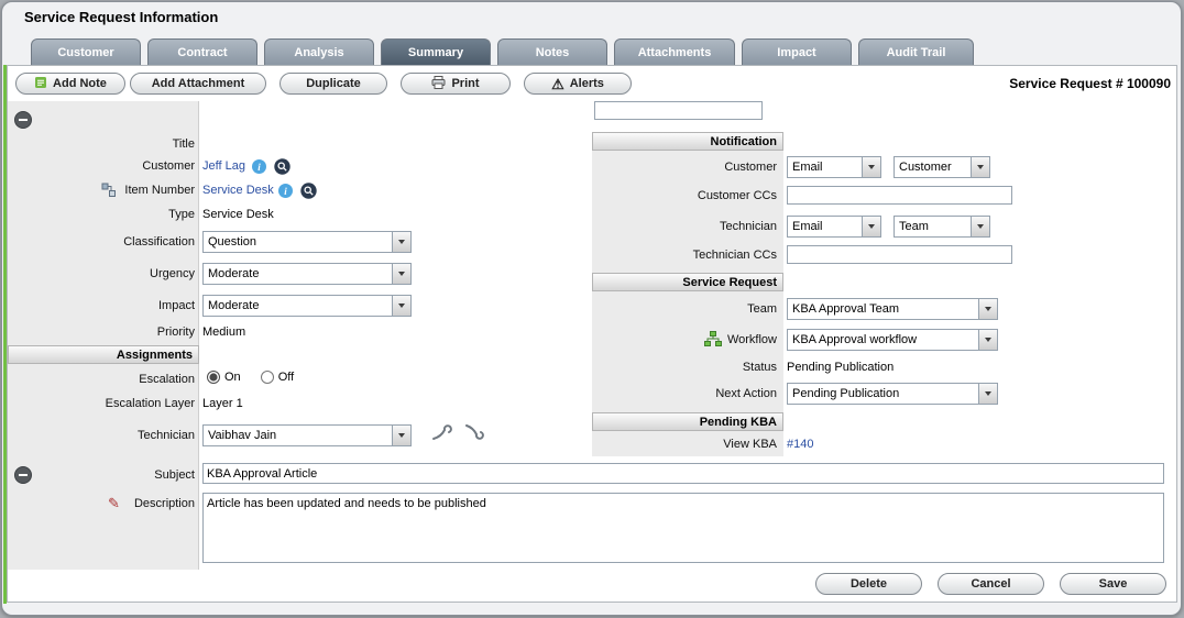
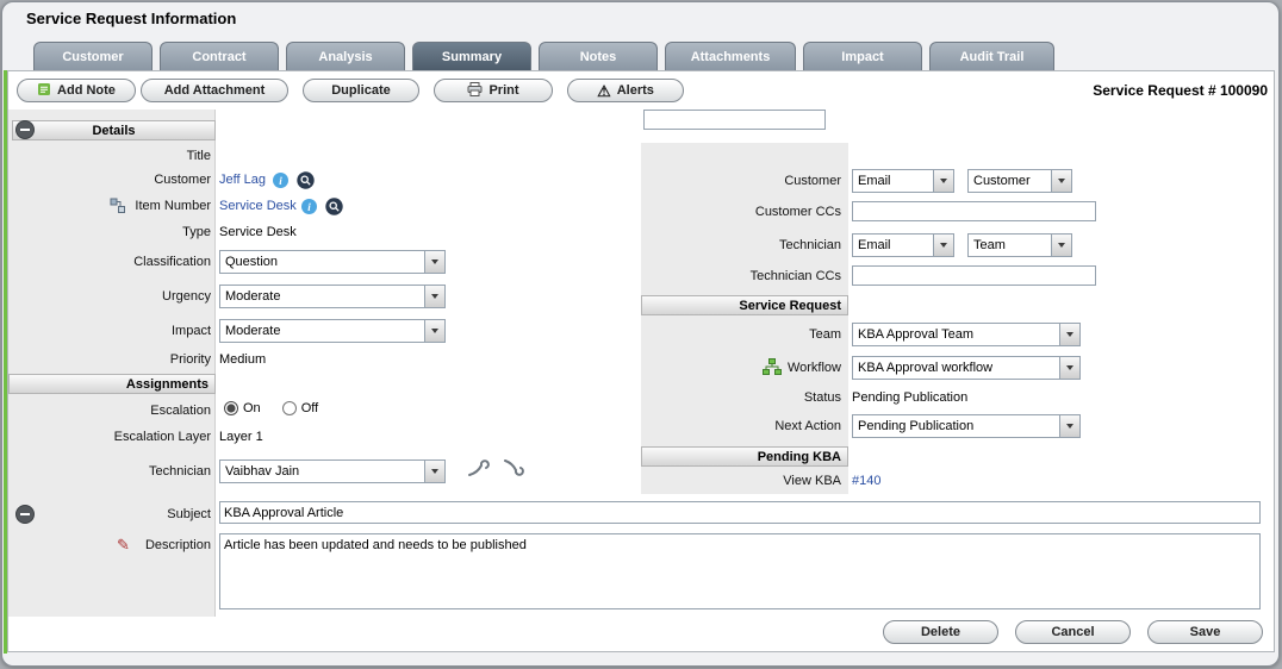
  Service Request Information
  Customer
  Contract
  Analysis
  Summary
  Notes
  Attachments
  Impact
  Audit Trail
  Add Note
  Add Attachment
  Duplicate
  Print
  ⚠
  Alerts
  Service Request # 100090
+ Details
  Title
  Customer
  Jeff Lag
  i
  Item Number
  Service Desk
  i
  Type
  Service Desk
  Classification
  Question
  Urgency
  Moderate
  Impact
  Moderate
  Priority
  Medium
  Assignments
  Escalation
  On
  Off
  Escalation Layer
  Layer 1
  Technician
  Vaibhav Jain
- Notification
  Customer
  Email
  Customer
  Customer CCs
  Technician
  Email
  Team
  Technician CCs
  Service Request
  Team
  KBA Approval Team
  Workflow
  KBA Approval workflow
  Status
  Pending Publication
  Next Action
  Pending Publication
  Pending KBA
  View KBA
  #140
  Subject
  KBA Approval Article
  ✎
  Description
  Article has been updated and needs to be published
  Delete
  Cancel
  Save
